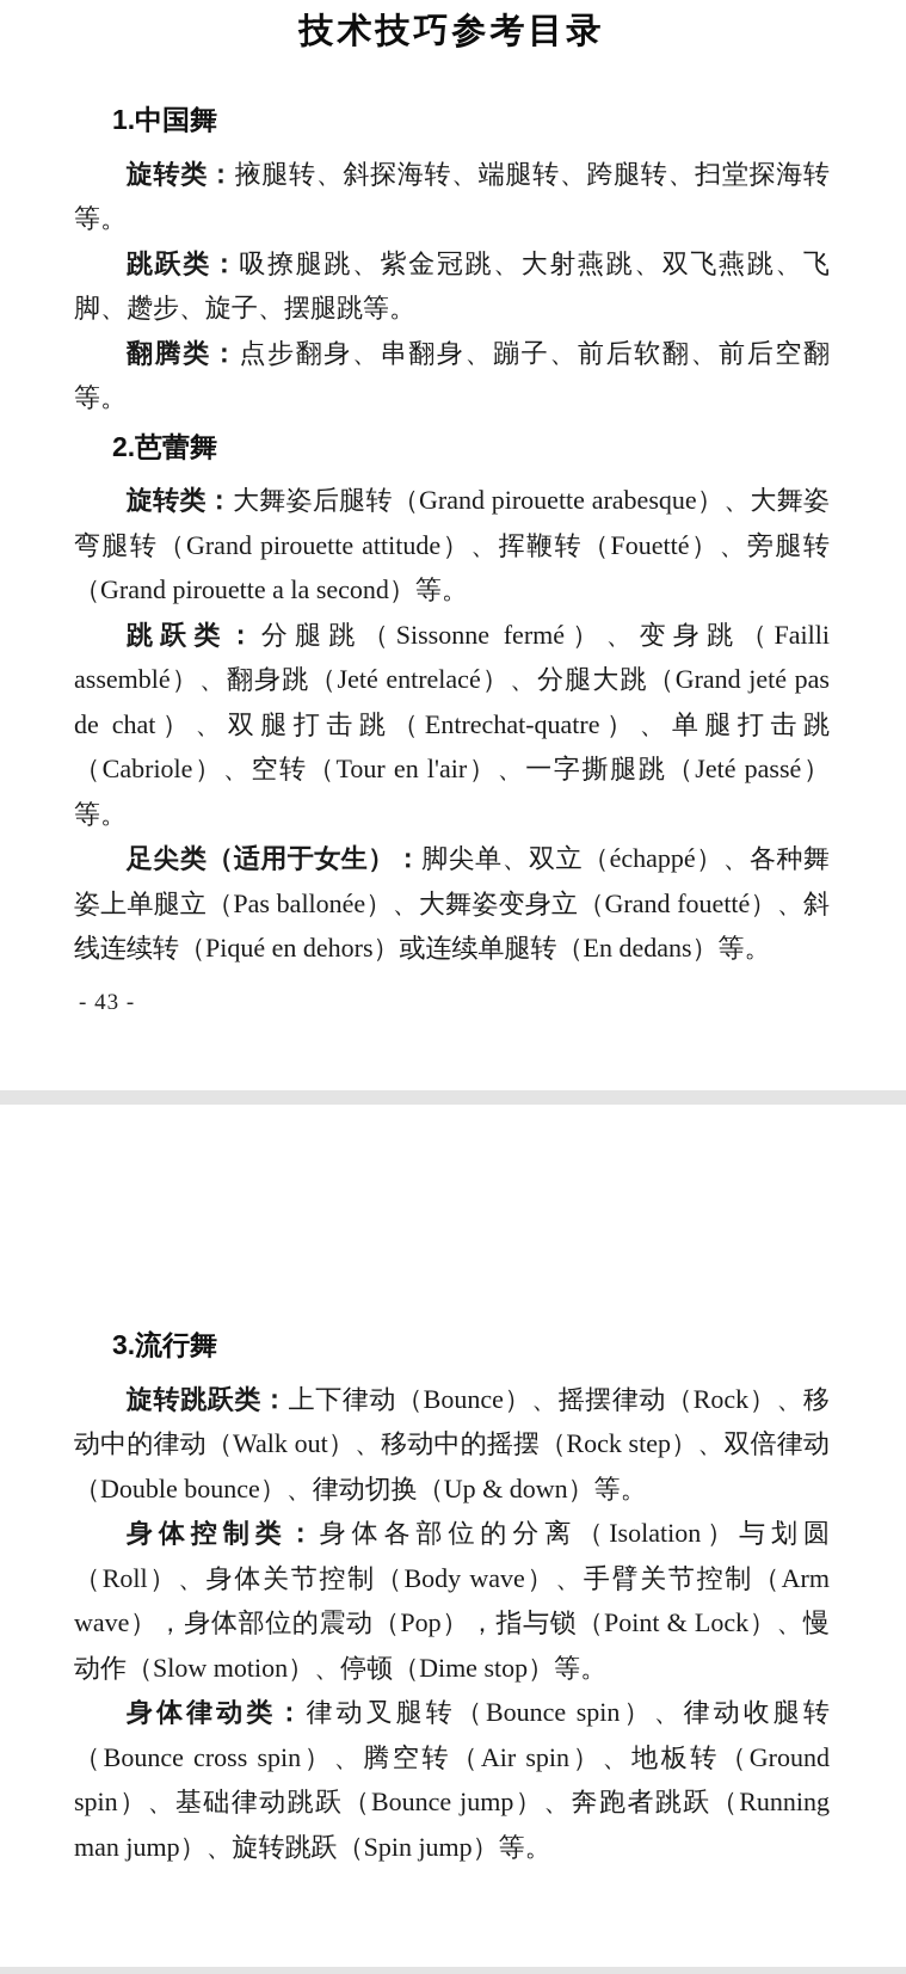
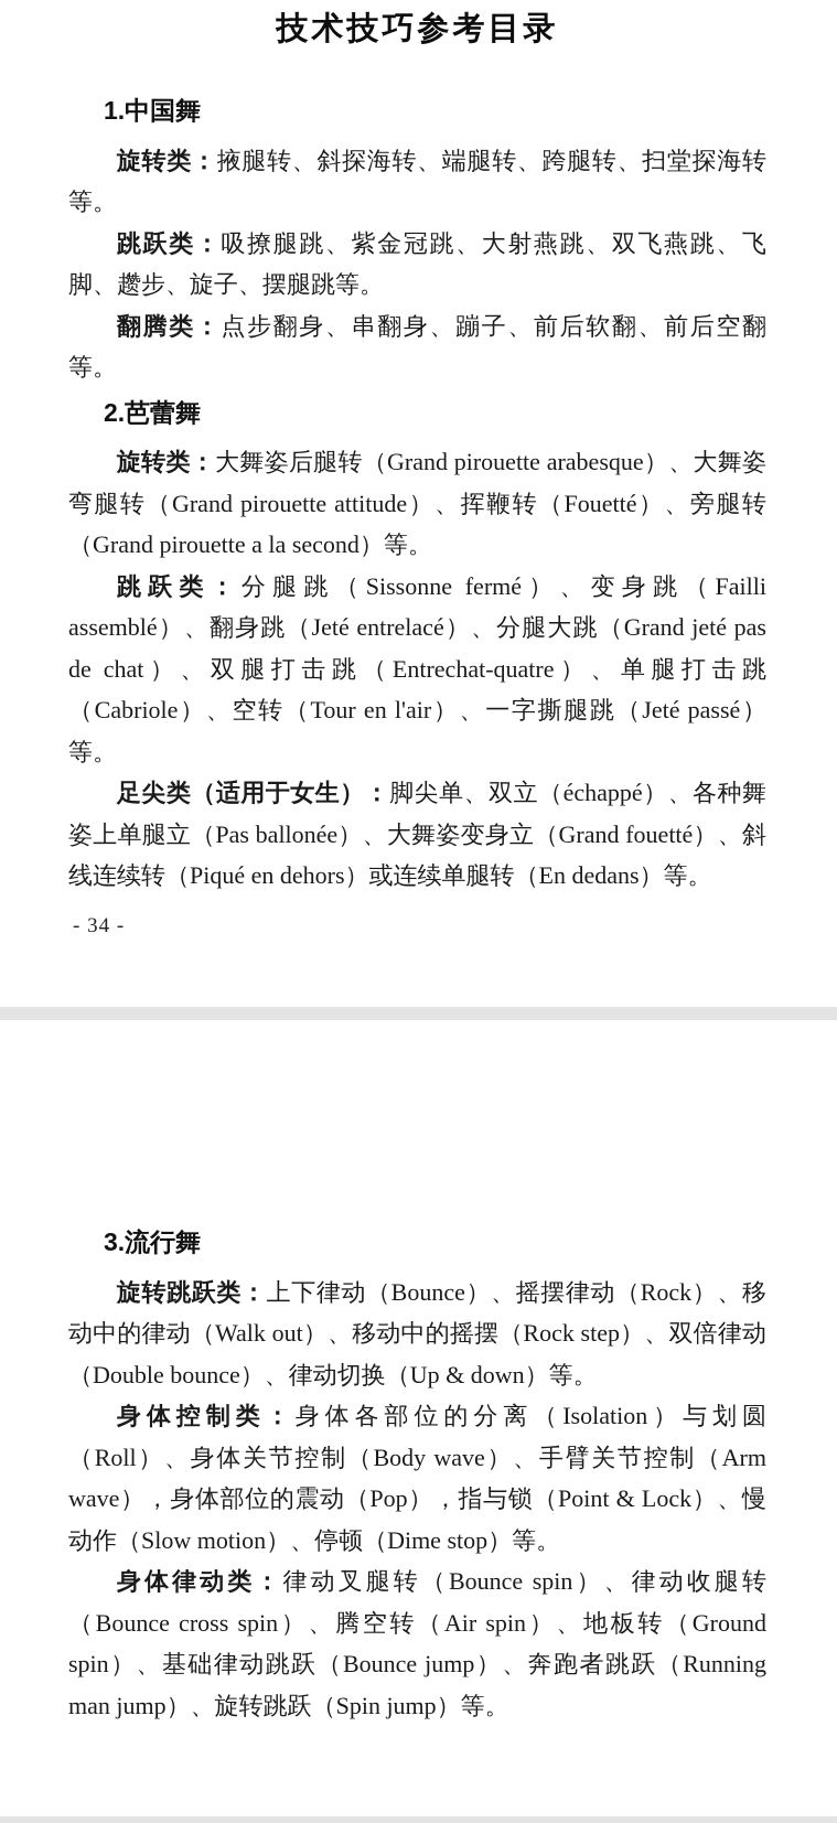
  技术技巧参考目录
  1.中国舞
  旋转类：掖腿转、斜探海转、端腿转、跨腿转、扫堂探海转等。
  跳跃类：吸撩腿跳、紫金冠跳、大射燕跳、双飞燕跳、飞脚、趱步、旋子、摆腿跳等。
  翻腾类：点步翻身、串翻身、蹦子、前后软翻、前后空翻等。
  2.芭蕾舞
  旋转类：大舞姿后腿转（Grand pirouette arabesque）、大舞姿弯腿转（Grand pirouette attitude）、挥鞭转（Fouetté）、旁腿转（Grand pirouette a la second）等。
  跳跃类：分腿跳（Sissonne fermé）、变身跳（Failli assemblé）、翻身跳（Jeté entrelacé）、分腿大跳（Grand jeté pas de chat）、双腿打击跳（Entrechat-quatre）、单腿打击跳（Cabriole）、空转（Tour en l'air）、一字撕腿跳（Jeté passé）等。
  足尖类（适用于女生）：脚尖单、双立（échappé）、各种舞姿上单腿立（Pas ballonée）、大舞姿变身立（Grand fouetté）、斜线连续转（Piqué en dehors）或连续单腿转（En dedans）等。
- - 43 -
+ - 34 -
  3.流行舞
  旋转跳跃类：上下律动（Bounce）、摇摆律动（Rock）、移动中的律动（Walk out）、移动中的摇摆（Rock step）、双倍律动（Double bounce）、律动切换（Up & down）等。
  身体控制类：身体各部位的分离（Isolation）与划圆（Roll）、身体关节控制（Body wave）、手臂关节控制（Arm wave），身体部位的震动（Pop），指与锁（Point & Lock）、慢动作（Slow motion）、停顿（Dime stop）等。
  身体律动类：律动叉腿转（Bounce spin）、律动收腿转（Bounce cross spin）、腾空转（Air spin）、地板转（Ground spin）、基础律动跳跃（Bounce jump）、奔跑者跳跃（Running man jump）、旋转跳跃（Spin jump）等。
